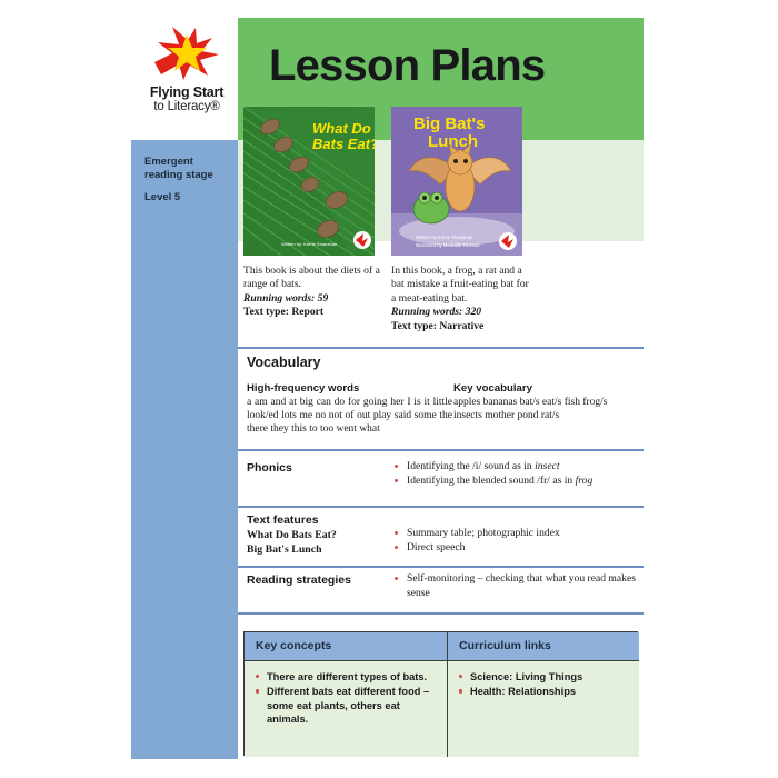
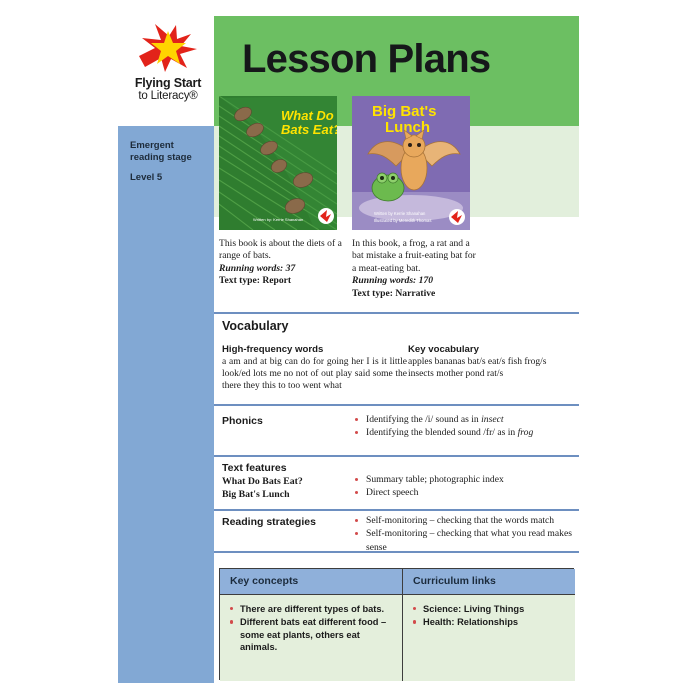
  Flying Start
  to Literacy®
  Emergent
  reading stage
  Level 5
  Lesson Plans
  What Do
  Bats Eat?
  Big Bat's
  Lunch
  This book is about the diets of a range of bats.
- Running words: 59
+ Running words: 37
  Text type: Report
  In this book, a frog, a rat and a bat mistake a fruit-eating bat for a meat-eating bat.
- Running words: 320
+ Running words: 170
  Text type: Narrative
  Vocabulary
  High-frequency words
  a am and at big can do for going her I is it little look/ed lots me no not of out play said some the there they this to too went what
  Key vocabulary
  apples bananas bat/s eat/s fish frog/s insects mother pond rat/s
  Phonics
  Identifying the /i/ sound as in insect
  Identifying the blended sound /fr/ as in frog
  Text features
  What Do Bats Eat?
  Big Bat's Lunch
  Summary table; photographic index
  Direct speech
  Reading strategies
+ Self-monitoring – checking that the words match
  Self-monitoring – checking that what you read makes sense
  Key concepts
  Curriculum links
  There are different types of bats.
  Different bats eat different food – some eat plants, others eat animals.
  Science: Living Things
  Health: Relationships
